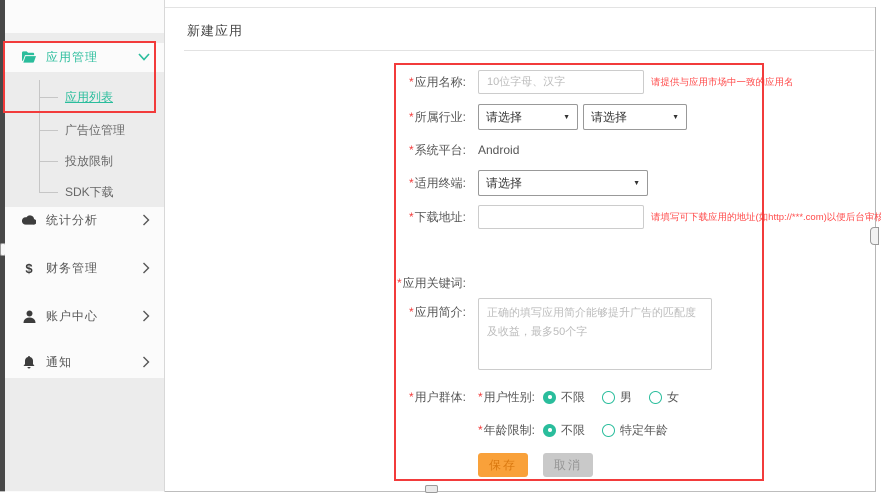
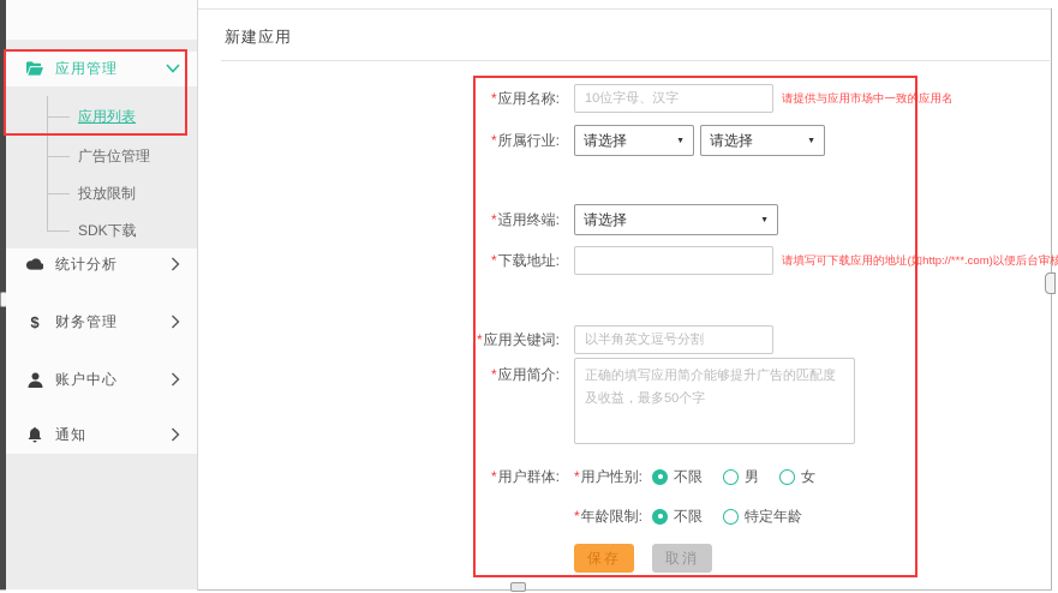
  应用管理
  应用列表
  广告位管理
  投放限制
  SDK下载
  统计分析
  $
  财务管理
  账户中心
  通知
  新建应用
  *应用名称:
  10位字母、汉字
  请提供与应用市场中一致的应用名
  *所属行业:
  请选择
  请选择
- *系统平台:
- Android
  *适用终端:
  请选择
  *下载地址:
  请填写可下载应用的地址(如http://***.com)以便后台审核
  *应用关键词:
+ 以半角英文逗号分割
  *应用简介:
  *用户群体:
  *用户性别:
  不限
  男
  女
  *年龄限制:
  不限
  特定年龄
  保存
  取消
